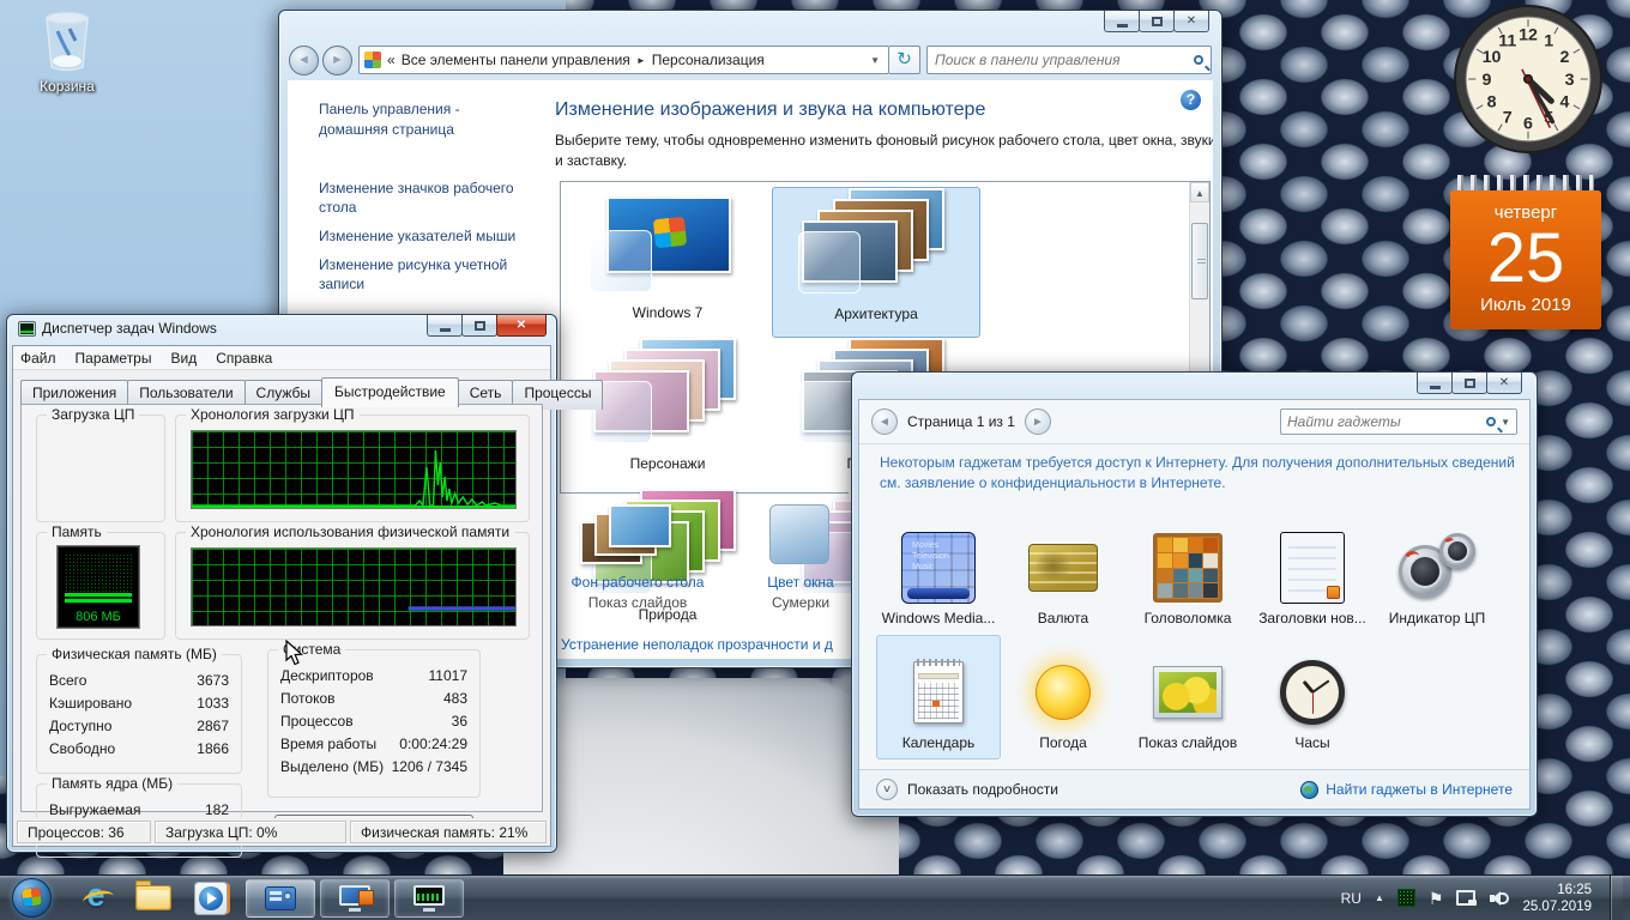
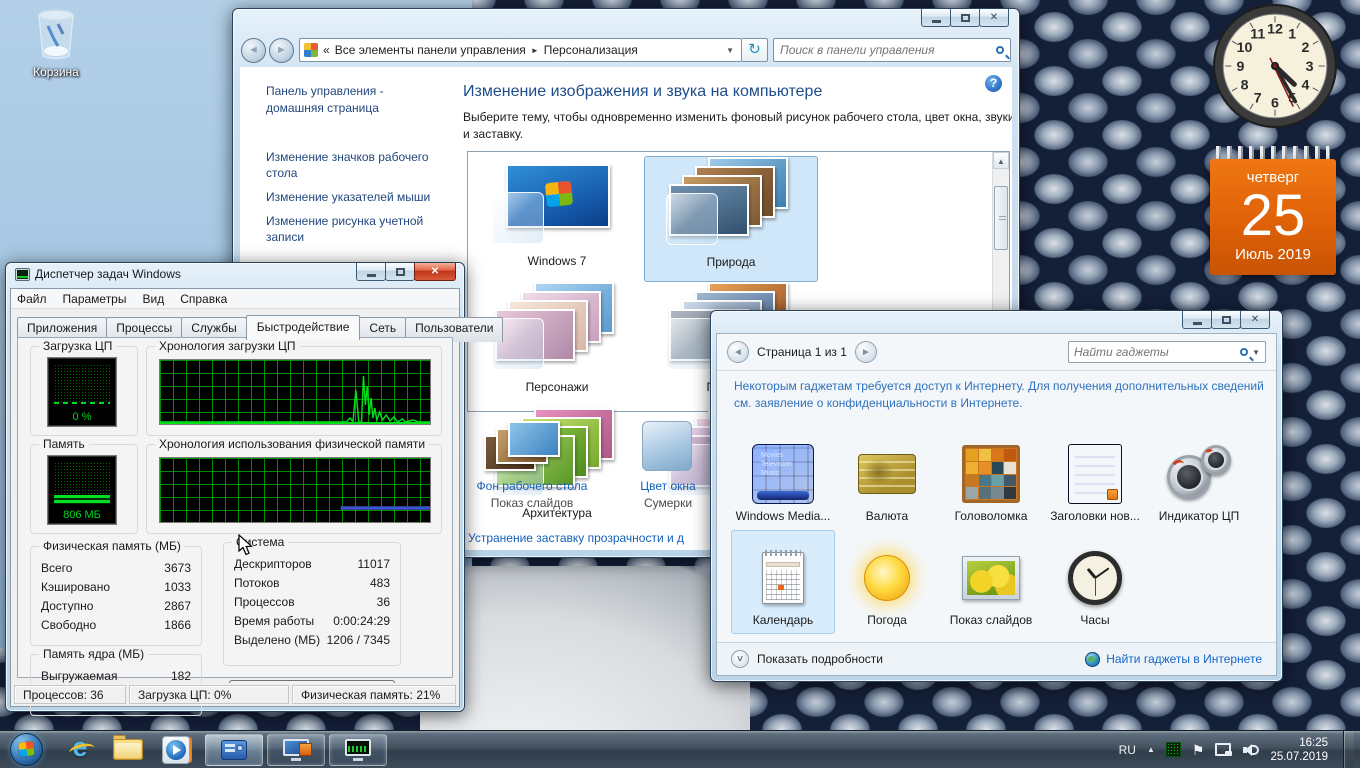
  Корзина
  12
  1
  2
  3
  4
  6
  7
  8
  9
  10
  11
  четверг
  25
  Июль 2019
  ✕
  ◄
  ►
  «
  Все элементы панели управления
  ►
  Персонализация
  ▼
  ↻
  Поиск в панели управления
  ?
  Панель управления - домашняя страница
  Изменение значков рабочего стола
  Изменение указателей мыши
  Изменение рисунка учетной записи
  Изменение изображения и звука на компьютере
  Выберите тему, чтобы одновременно изменить фоновый рисунок рабочего стола, цвет окна, звуки и заставку.
  Windows 7
- Архитектура
+ Природа
  Персонажи
- Природа
+ Архитектура
  ▲
  Фон рабочего стола
  Показ слайдов
  Цвет окна
  Сумерки
- Устранение неполадок прозрачности и д
+ Устранение заставку прозрачности и д
  Диспетчер задач Windows
  ✕
  Файл
  Параметры
  Вид
  Справка
  Приложения
- Пользователи
+ Процессы
  Службы
  Быстродействие
  Сеть
- Процессы
+ Пользователи
  Загрузка ЦП
+ 0 %
  Хронология загрузки ЦП
  Память
  806 МБ
  Хронология использования физической памяти
  Физическая память (МБ)
  Всего
  3673
  Кэшировано
  1033
  Доступно
  2867
  Свободно
  1866
  истема
  Дескрипторов
  11017
  Потоков
  483
  Процессов
  36
  Время работы
  0:00:24:29
  Выделено (МБ)
  1206 / 7345
  Память ядра (МБ)
  Выгружаемая
  182
  Процессов: 36
  Загрузка ЦП: 0%
  Физическая память: 21%
  ✕
  ◄
  Страница 1 из 1
  ►
  Найти гаджеты
  ▼
  Некоторым гаджетам требуется доступ к Интернету. Для получения дополнительных сведений см. заявление о конфиденциальности в Интернете.
  Windows Media...
  Валюта
  Головоломка
  Заголовки нов...
  Индикатор ЦП
  Календарь
  Погода
  Показ слайдов
  Часы
  ˅
  Показать подробности
  Найти гаджеты в Интернете
  e
  RU
  ▲
  ⚑
  16:25
  25.07.2019
